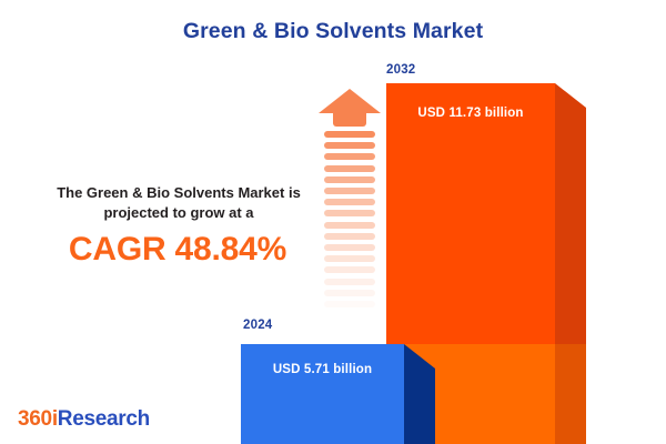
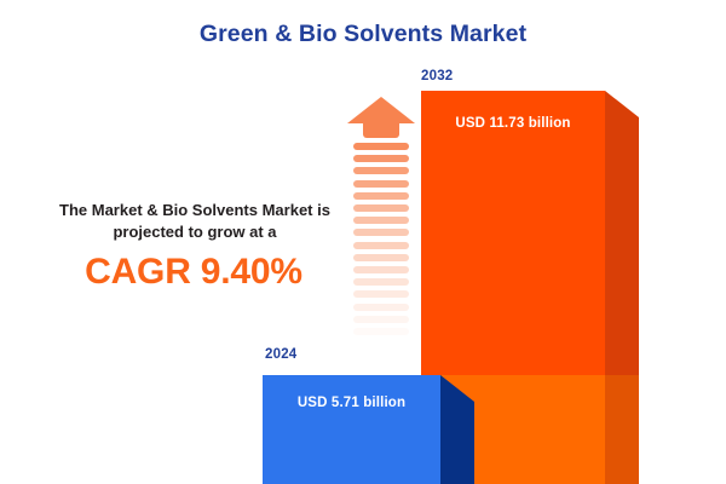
  Green & Bio Solvents Market
- The Green & Bio Solvents Market is projected to grow at a
+ The Market & Bio Solvents Market is projected to grow at a
- CAGR 48.84%
+ CAGR 9.40%
  2032
  USD 11.73 billion
  2024
  USD 5.71 billion
- 360iResearch
